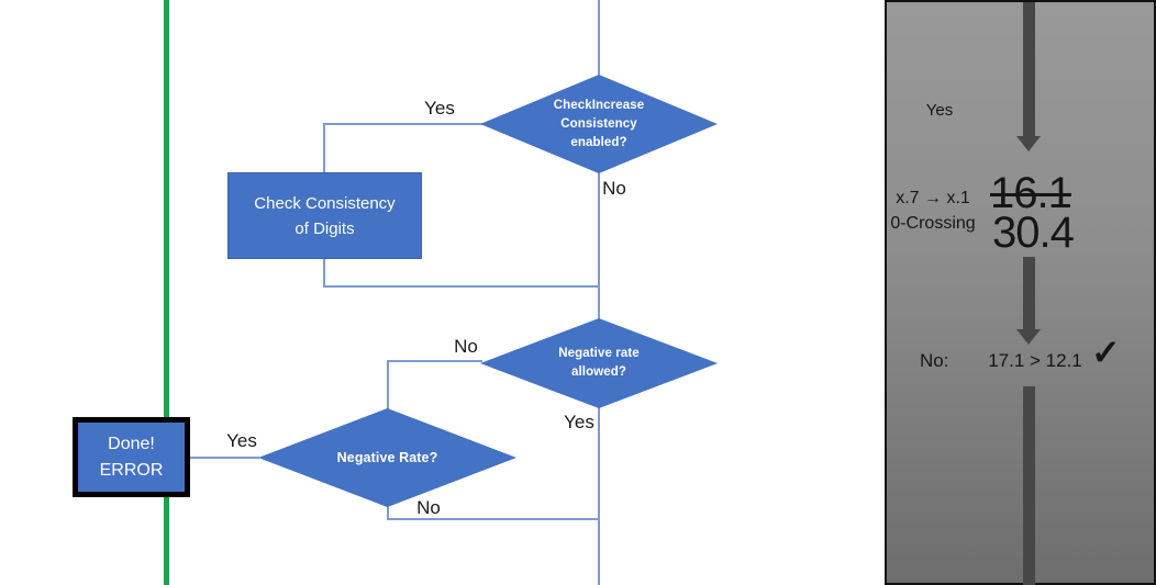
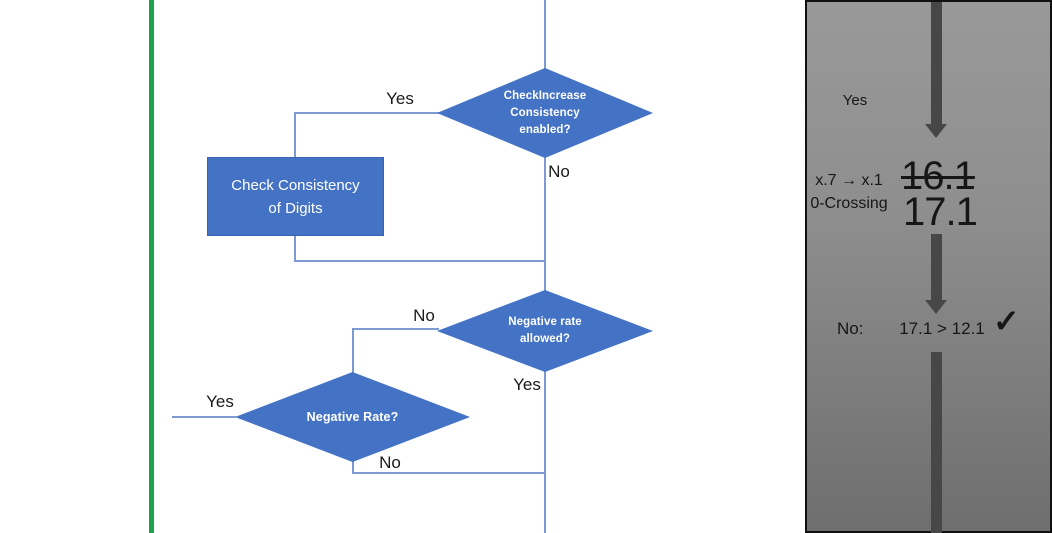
  CheckIncrease
  Consistency
  enabled?
  Check Consistency
  of Digits
  Negative rate
  allowed?
  Negative Rate?
- Done!
- ERROR
  Yes
  No
  No
  Yes
  Yes
  No
  Yes
  x.7 → x.1
  0-Crossing
  16.1
- 30.4
+ 17.1
  No:
  17.1 > 12.1
  ✓
